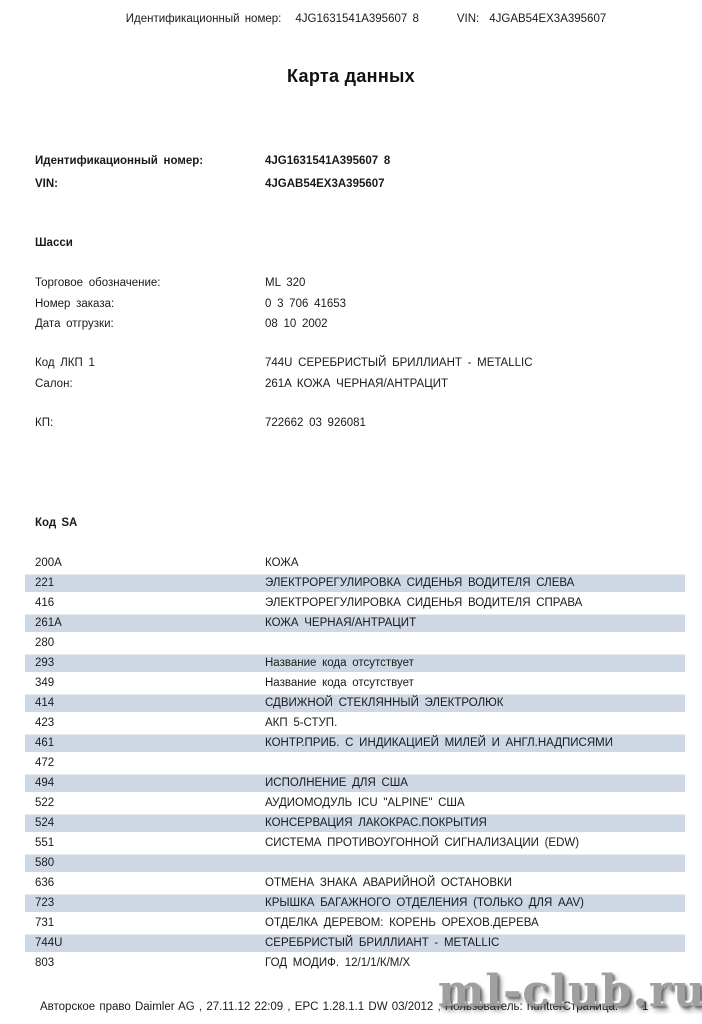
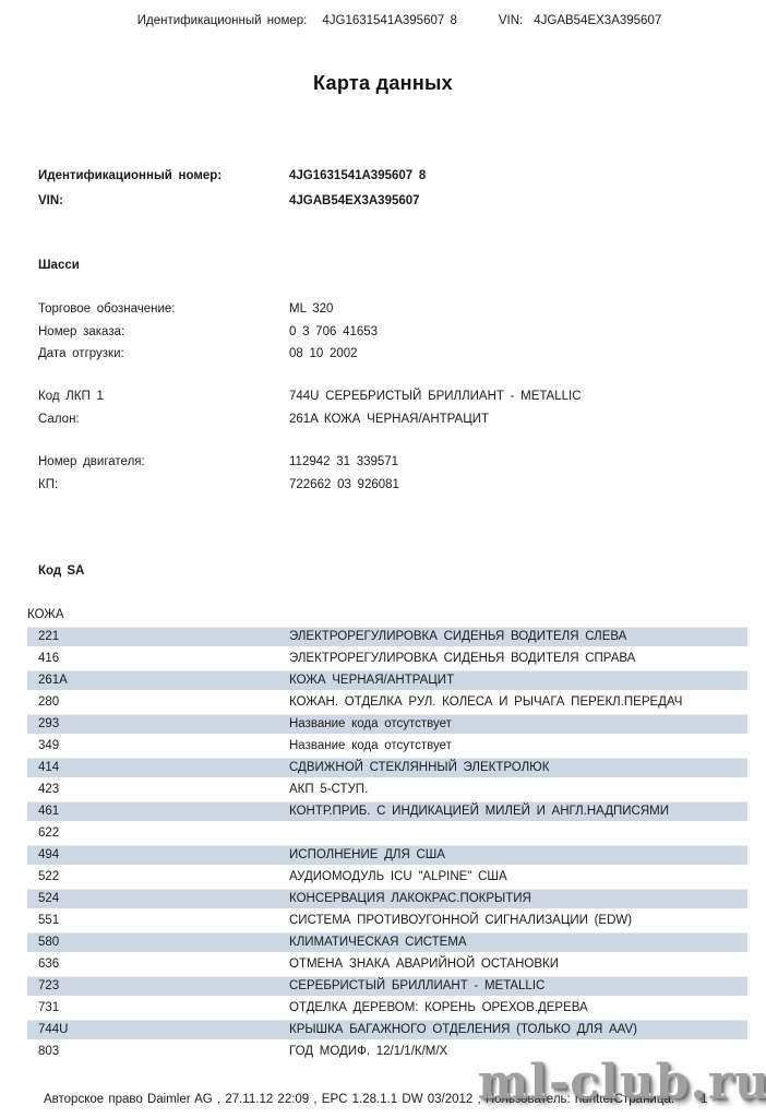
  Идентификационный номер: 4JG1631541A395607 8 VIN: 4JGAB54EX3A395607
  Карта данных
  Идентификационный номер:
  4JG1631541A395607 8
  VIN:
  4JGAB54EX3A395607
  Шасси
  Торговое обозначение:
  ML 320
  Номер заказа:
  0 3 706 41653
  Дата отгрузки:
  08 10 2002
  Код ЛКП 1
  744U СЕРЕБРИСТЫЙ БРИЛЛИАНТ - METALLIC
  Салон:
  261A КОЖА ЧЕРНАЯ/АНТРАЦИТ
+ Номер двигателя:
+ 112942 31 339571
  КП:
  722662 03 926081
  Код SA
- 200A
  КОЖА
  221
  ЭЛЕКТРОРЕГУЛИРОВКА СИДЕНЬЯ ВОДИТЕЛЯ СЛЕВА
  416
  ЭЛЕКТРОРЕГУЛИРОВКА СИДЕНЬЯ ВОДИТЕЛЯ СПРАВА
  261A
  КОЖА ЧЕРНАЯ/АНТРАЦИТ
  280
+ КОЖАН. ОТДЕЛКА РУЛ. КОЛЕСА И РЫЧАГА ПЕРЕКЛ.ПЕРЕДАЧ
  293
  Название кода отсутствует
  349
  Название кода отсутствует
  414
  СДВИЖНОЙ СТЕКЛЯННЫЙ ЭЛЕКТРОЛЮК
  423
  АКП 5-СТУП.
  461
  КОНТР.ПРИБ. С ИНДИКАЦИЕЙ МИЛЕЙ И АНГЛ.НАДПИСЯМИ
- 472
+ 622
  494
  ИСПОЛНЕНИЕ ДЛЯ США
  522
  АУДИОМОДУЛЬ ICU "ALPINE" США
  524
  КОНСЕРВАЦИЯ ЛАКОКРАС.ПОКРЫТИЯ
  551
  СИСТЕМА ПРОТИВОУГОННОЙ СИГНАЛИЗАЦИИ (EDW)
  580
+ КЛИМАТИЧЕСКАЯ СИСТЕМА
  636
  ОТМЕНА ЗНАКА АВАРИЙНОЙ ОСТАНОВКИ
  723
- КРЫШКА БАГАЖНОГО ОТДЕЛЕНИЯ (ТОЛЬКО ДЛЯ AAV)
+ СЕРЕБРИСТЫЙ БРИЛЛИАНТ - METALLIC
  731
  ОТДЕЛКА ДЕРЕВОМ: КОРЕНЬ ОРЕХОВ.ДЕРЕВА
  744U
- СЕРЕБРИСТЫЙ БРИЛЛИАНТ - METALLIC
+ КРЫШКА БАГАЖНОГО ОТДЕЛЕНИЯ (ТОЛЬКО ДЛЯ AAV)
  803
  ГОД МОДИФ. 12/1/1/К/М/Х
  Авторское право Daimler AG , 27.11.12 22:09 , EPC 1.28.1.1 DW 03/2012 , Пользователь: huntter
  Страница: 1
  ml-club.ru
